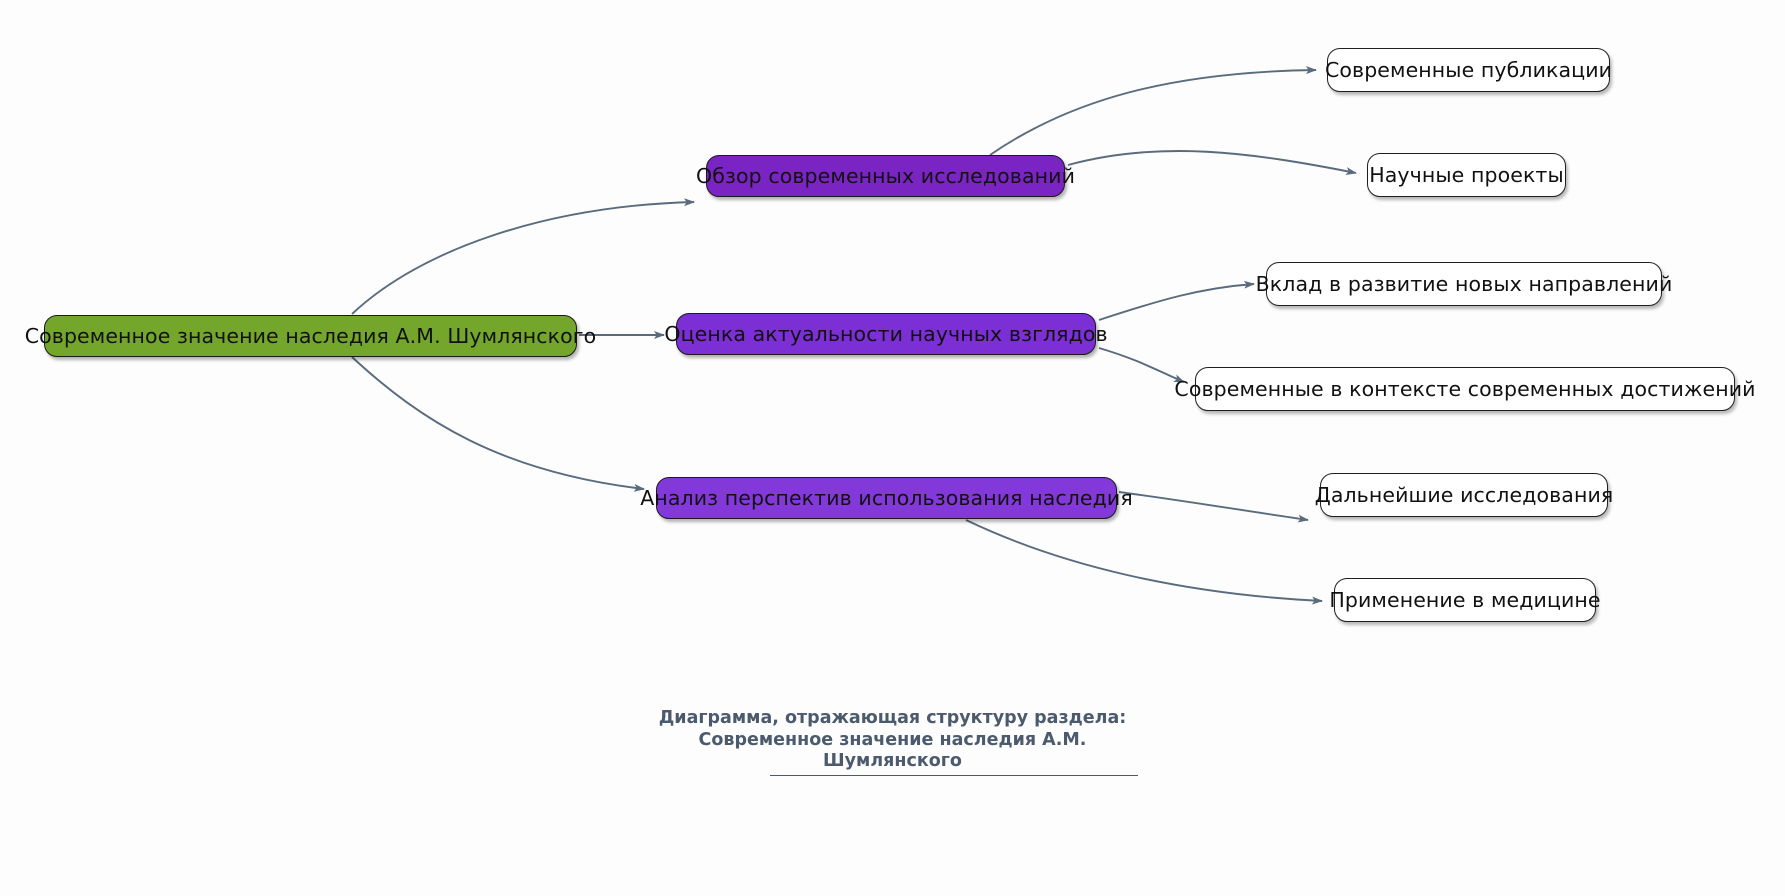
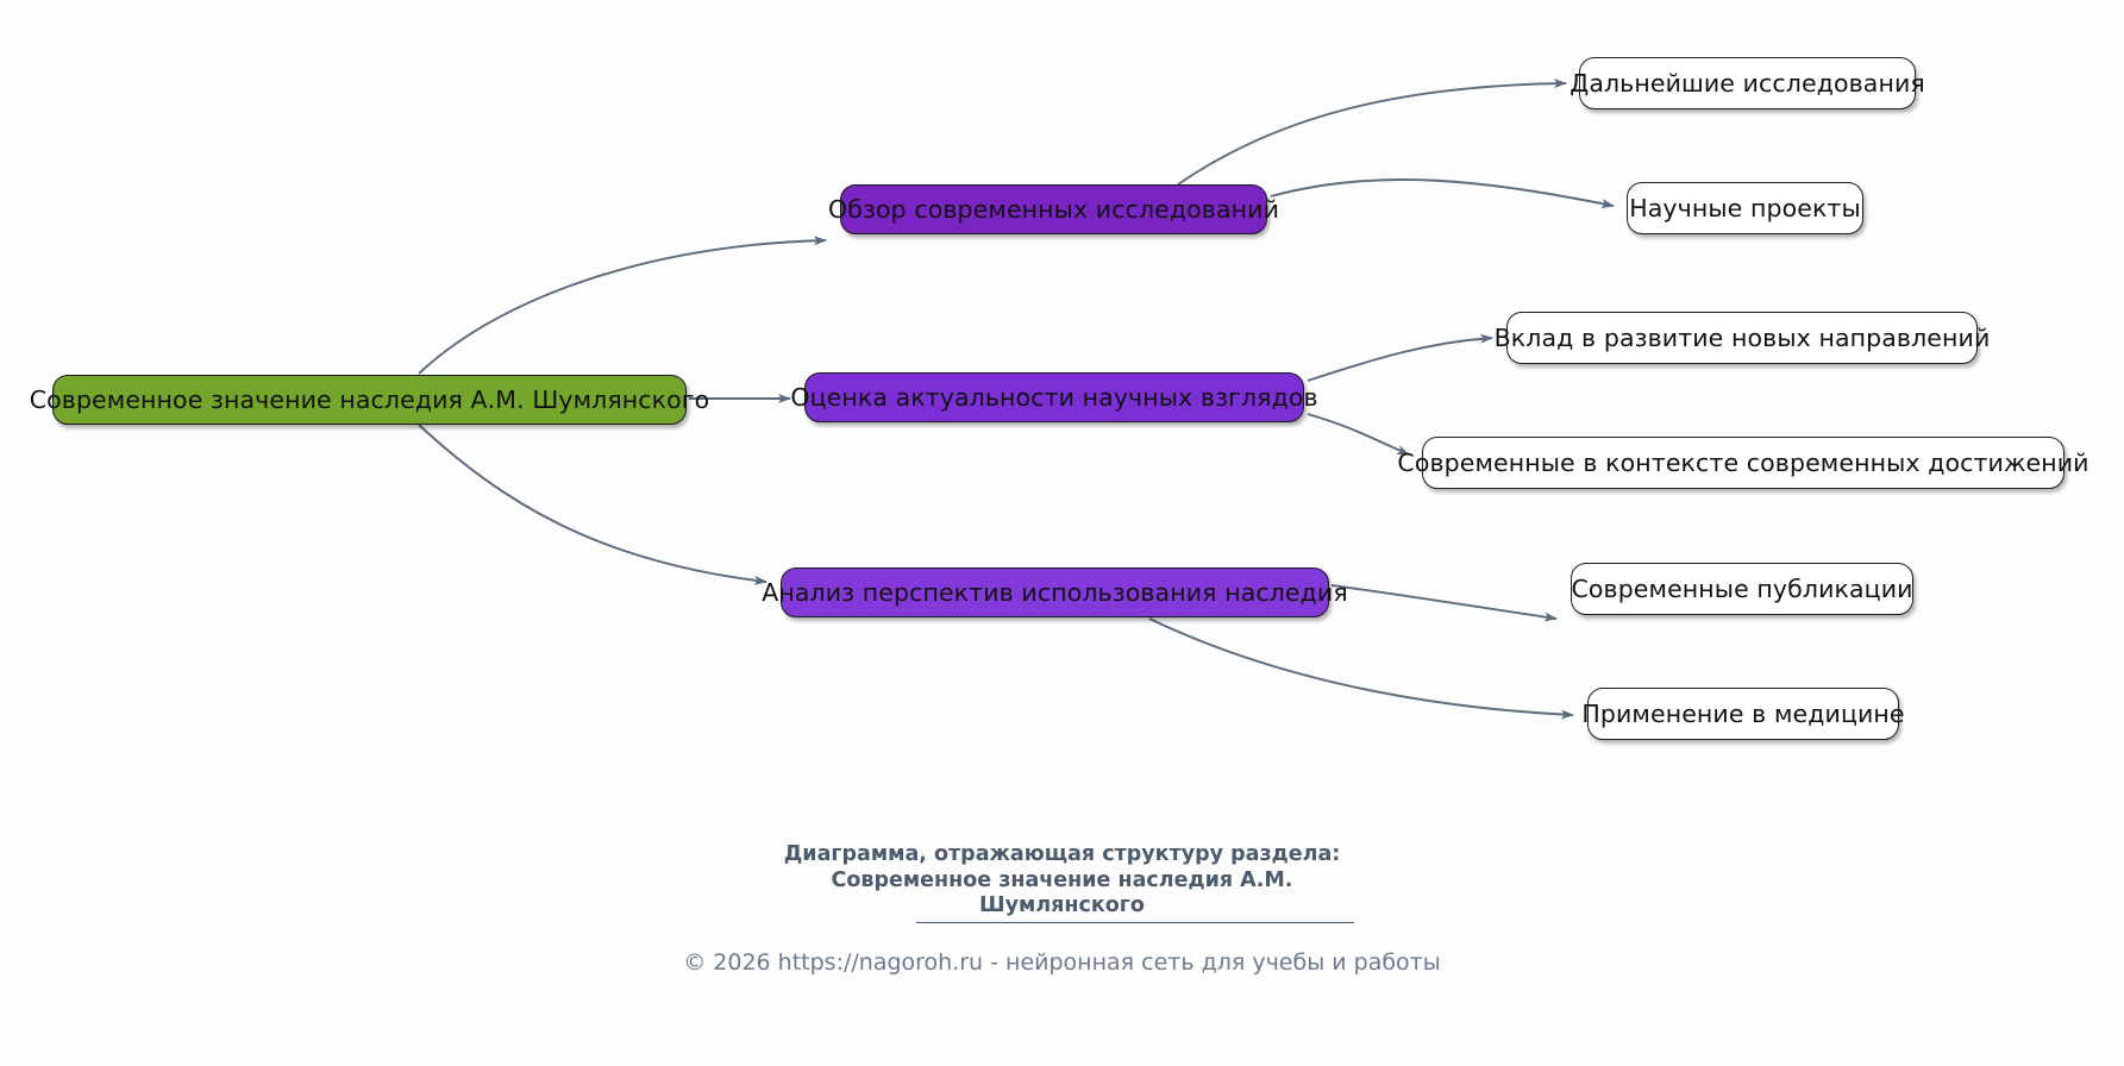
  Современное значение наследия А.М. Шумлянского
  Обзор современных исследований
  Оценка актуальности научных взглядов
  Анализ перспектив использования наследия
- Современные публикации
+ Дальнейшие исследования
  Научные проекты
  Вклад в развитие новых направлений
  Современные в контексте современных достижений
- Дальнейшие исследования
+ Современные публикации
  Применение в медицине
  Диаграмма, отражающая структуру раздела:
  Современное значение наследия А.М.
  Шумлянского
+ © 2026 https://nagoroh.ru - нейронная сеть для учебы и работы
